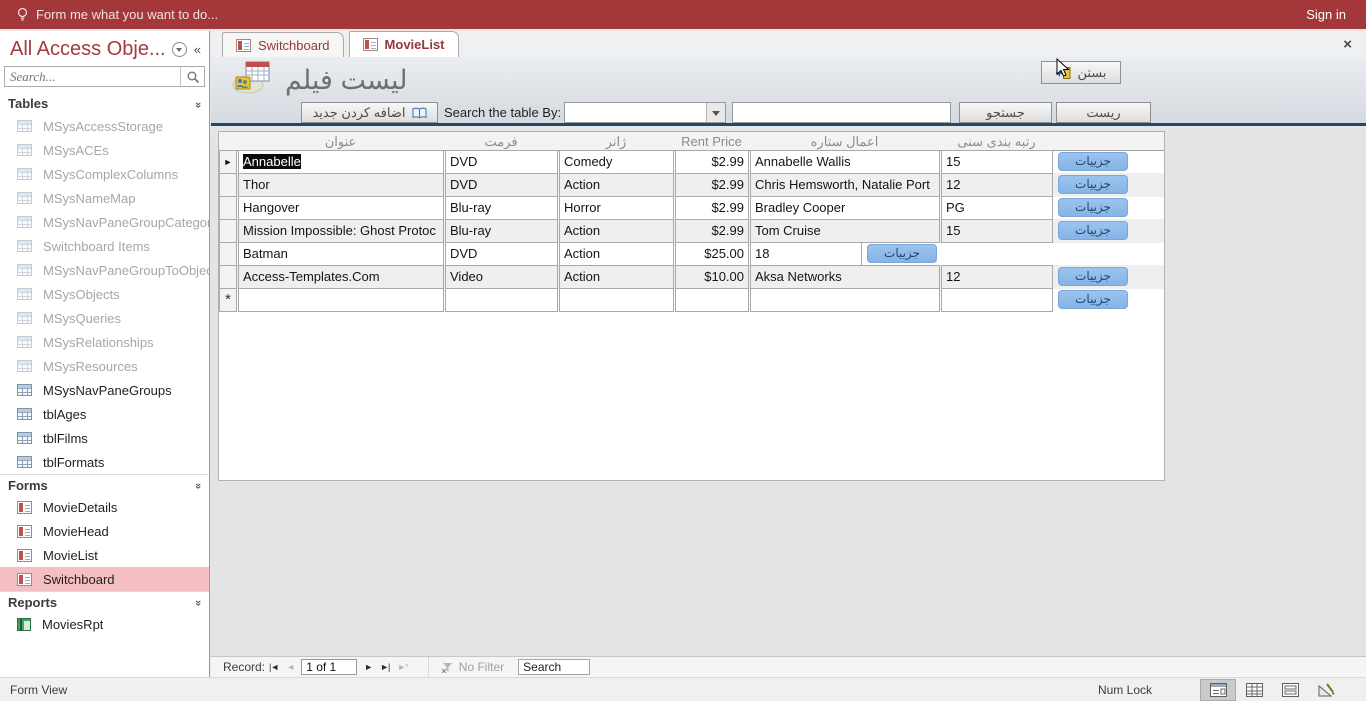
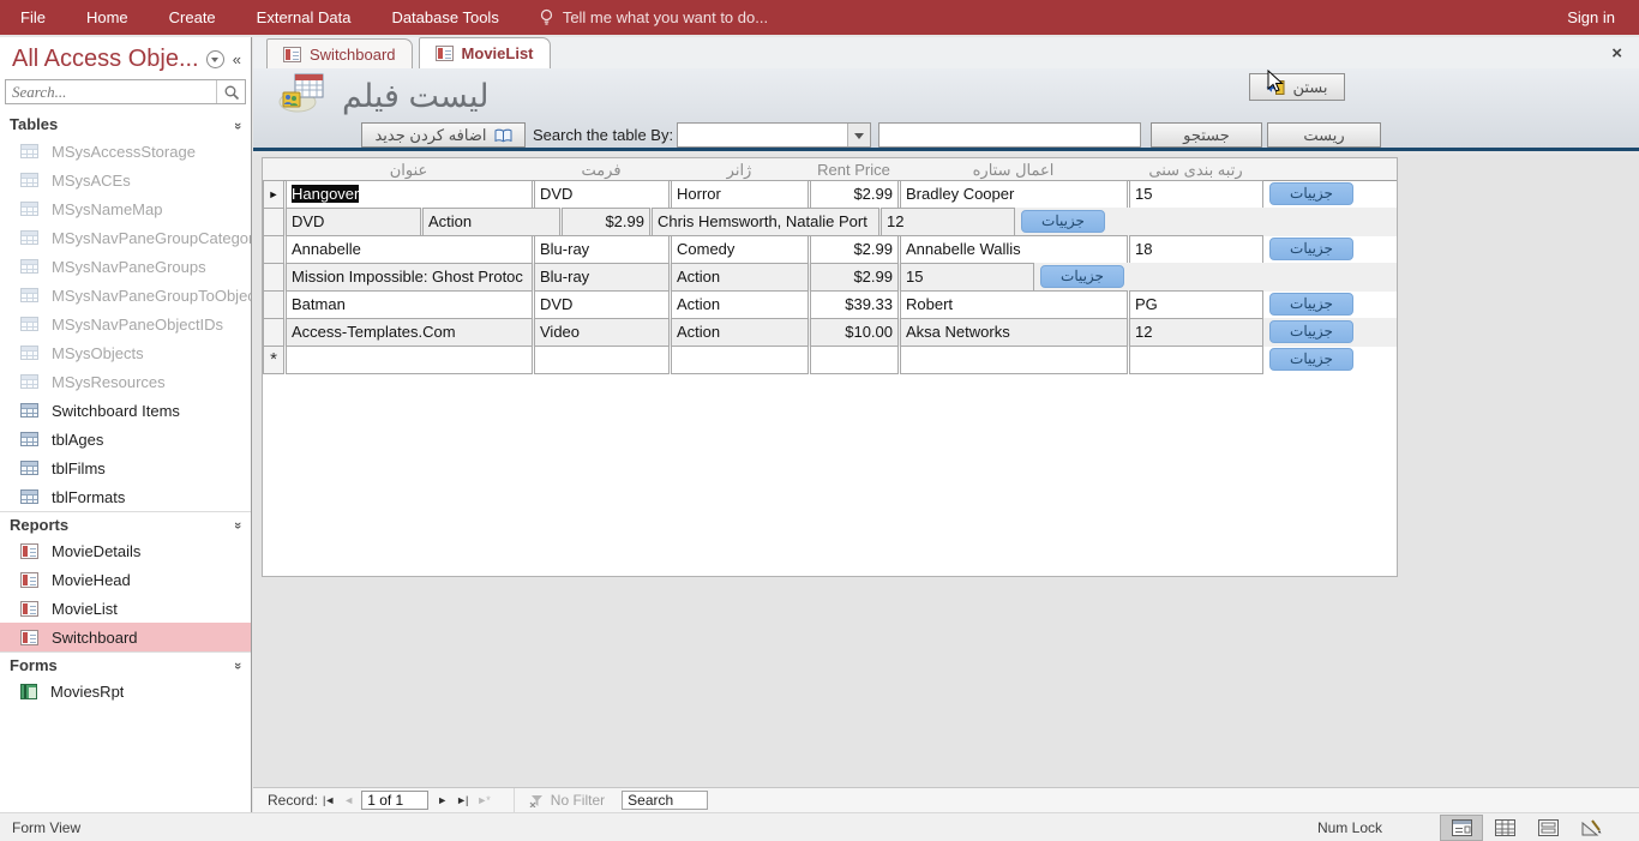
+ File
+ Home
+ Create
+ External Data
+ Database Tools
- Form me what you want to do...
+ Tell me what you want to do...
  Sign in
  All Access Obje...
  «
  Search...
  Tables
  MSysAccessStorage
  MSysACEs
- MSysComplexColumns
  MSysNameMap
  MSysNavPaneGroupCatego
- Switchboard Items
+ MSysNavPaneGroups
  MSysNavPaneGroupToObje
+ MSysNavPaneObjectIDs
  MSysObjects
- MSysQueries
- MSysRelationships
  MSysResources
- MSysNavPaneGroups
+ Switchboard Items
  tblAges
  tblFilms
  tblFormats
- Forms
+ Reports
  MovieDetails
  MovieHead
  MovieList
  Switchboard
- Reports
+ Forms
  MoviesRpt
  Switchboard
  MovieList
  ×
  لیست فیلم
  بستن
  اضافه کردن جدید
  Search the table By:
  جستجو
  ریست
  عنوان
  فرمت
  ژانر
  Rent Price
  اعمال ستاره
  رتبه بندی سنی
  ►
- Annabelle
+ Hangover
  DVD
- Comedy
+ Horror
  $2.99
- Annabelle Wallis
+ Bradley Cooper
  15
  جزییات
- Thor
  DVD
  Action
  $2.99
  Chris Hemsworth, Natalie Port
  12
  جزییات
- Hangover
+ Annabelle
  Blu-ray
- Horror
+ Comedy
  $2.99
- Bradley Cooper
+ Annabelle Wallis
- PG
+ 18
  جزییات
  Mission Impossible: Ghost Protoc
  Blu-ray
  Action
  $2.99
- Tom Cruise
  15
  جزییات
  Batman
  DVD
  Action
- $25.00
+ $39.33
+ Robert
- 18
+ PG
  جزییات
  Access-Templates.Com
  Video
  Action
  $10.00
  Aksa Networks
  12
  جزییات
  *
  جزییات
  Record:
  |◄
  ◄
  1 of 1
  ►
  ►|
  ►*
  No Filter
  Search
  Form View
  Num Lock
